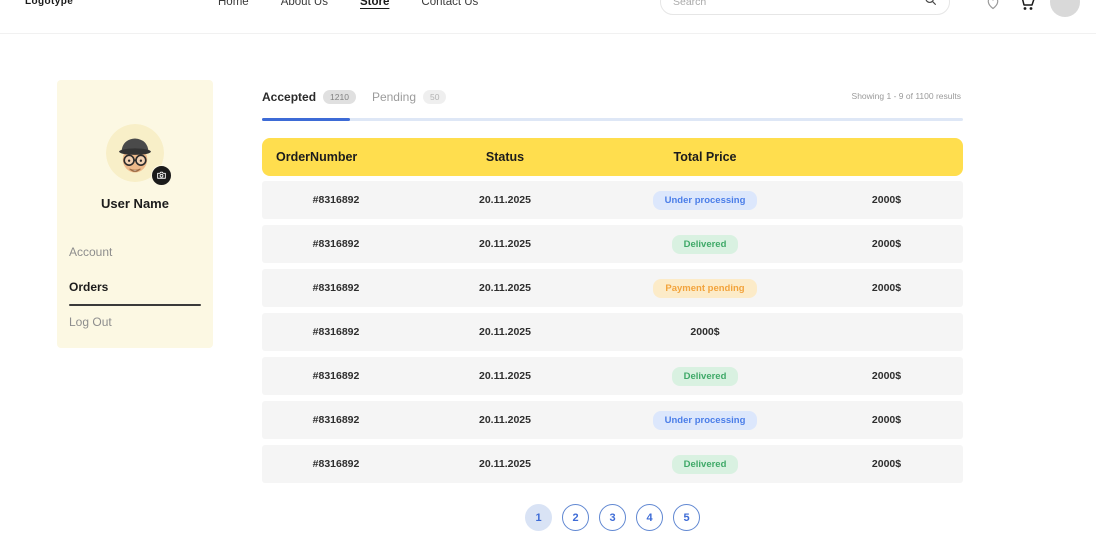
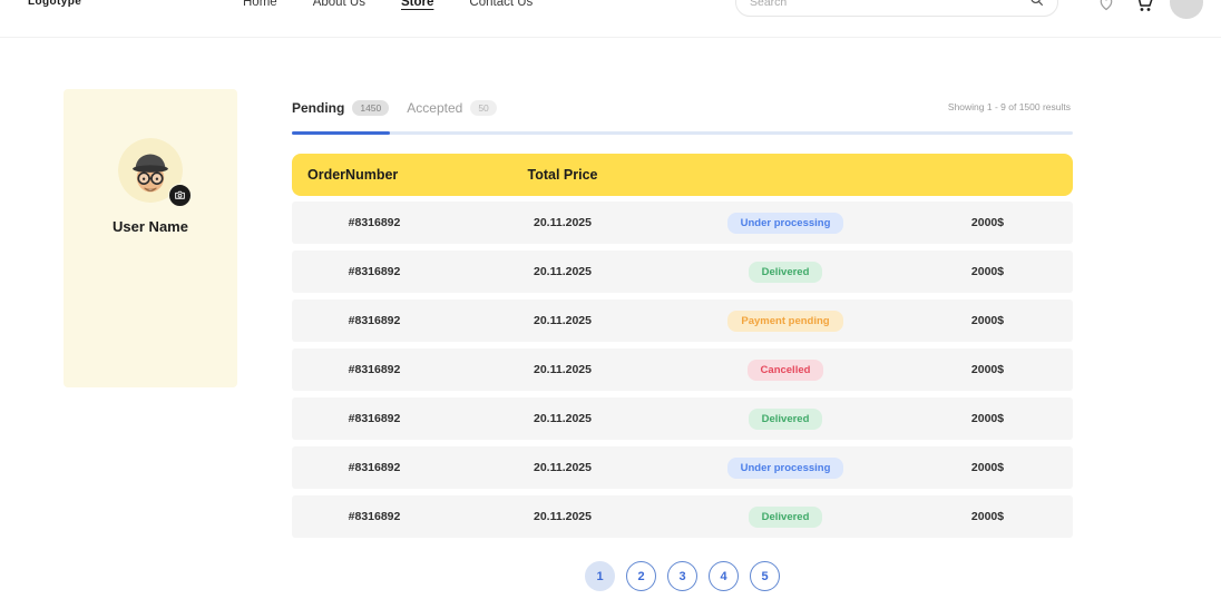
  Logotype
  Home
  About Us
  Store
  Contact Us
  Search
  User Name
- Account
- Orders
- Log Out
- Accepted
+ Pending
- 1210
+ 1450
- Pending
+ Accepted
  50
- Showing 1 - 9 of 1100 results
+ Showing 1 - 9 of 1500 results
  OrderNumber
- Status
  Total Price
  #8316892
  20.11.2025
  Under processing
  2000$
  #8316892
  20.11.2025
  Delivered
  2000$
  #8316892
  20.11.2025
  Payment pending
  2000$
  #8316892
  20.11.2025
+ Cancelled
  2000$
  #8316892
  20.11.2025
  Delivered
  2000$
  #8316892
  20.11.2025
  Under processing
  2000$
  #8316892
  20.11.2025
  Delivered
  2000$
  1
  2
  3
  4
  5
